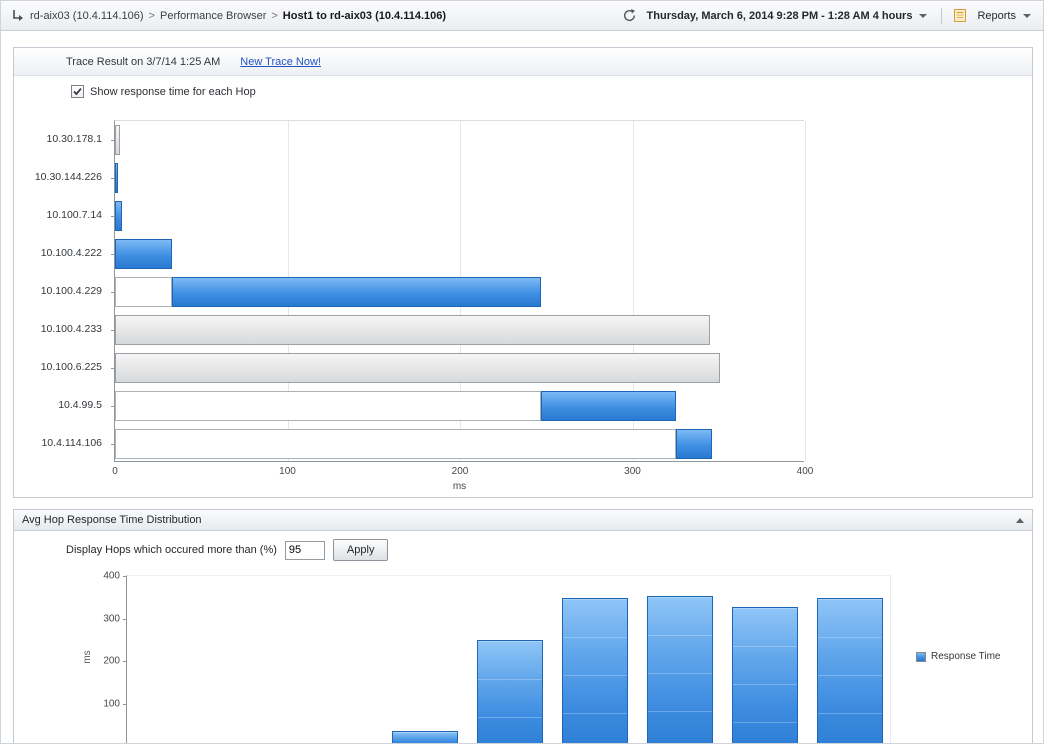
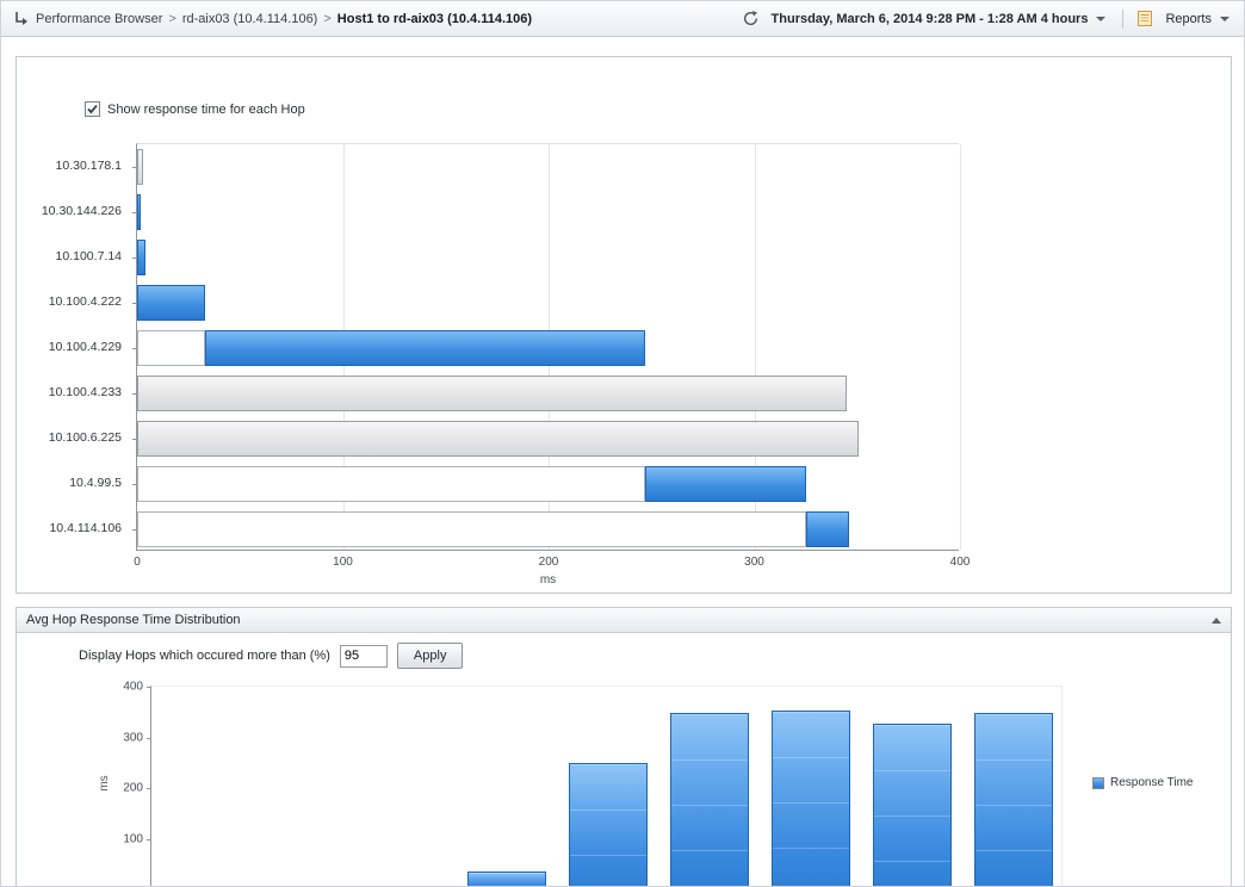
- rd-aix03 (10.4.114.106)
+ Performance Browser
  >
- Performance Browser
+ rd-aix03 (10.4.114.106)
  >
  Host1 to rd-aix03 (10.4.114.106)
  Thursday, March 6, 2014 9:28 PM - 1:28 AM 4 hours
  Reports
- Trace Result on 3/7/14 1:25 AM
- New Trace Now!
  Show response time for each Hop
  10.30.178.1
  10.30.144.226
  10.100.7.14
  10.100.4.222
  10.100.4.229
  10.100.4.233
  10.100.6.225
  10.4.99.5
  10.4.114.106
  ms
  0
  100
  200
  300
  400
  Avg Hop Response Time Distribution
  Display Hops which occured more than (%)
  95
  Apply
  100
  200
  300
  400
  Response Time
